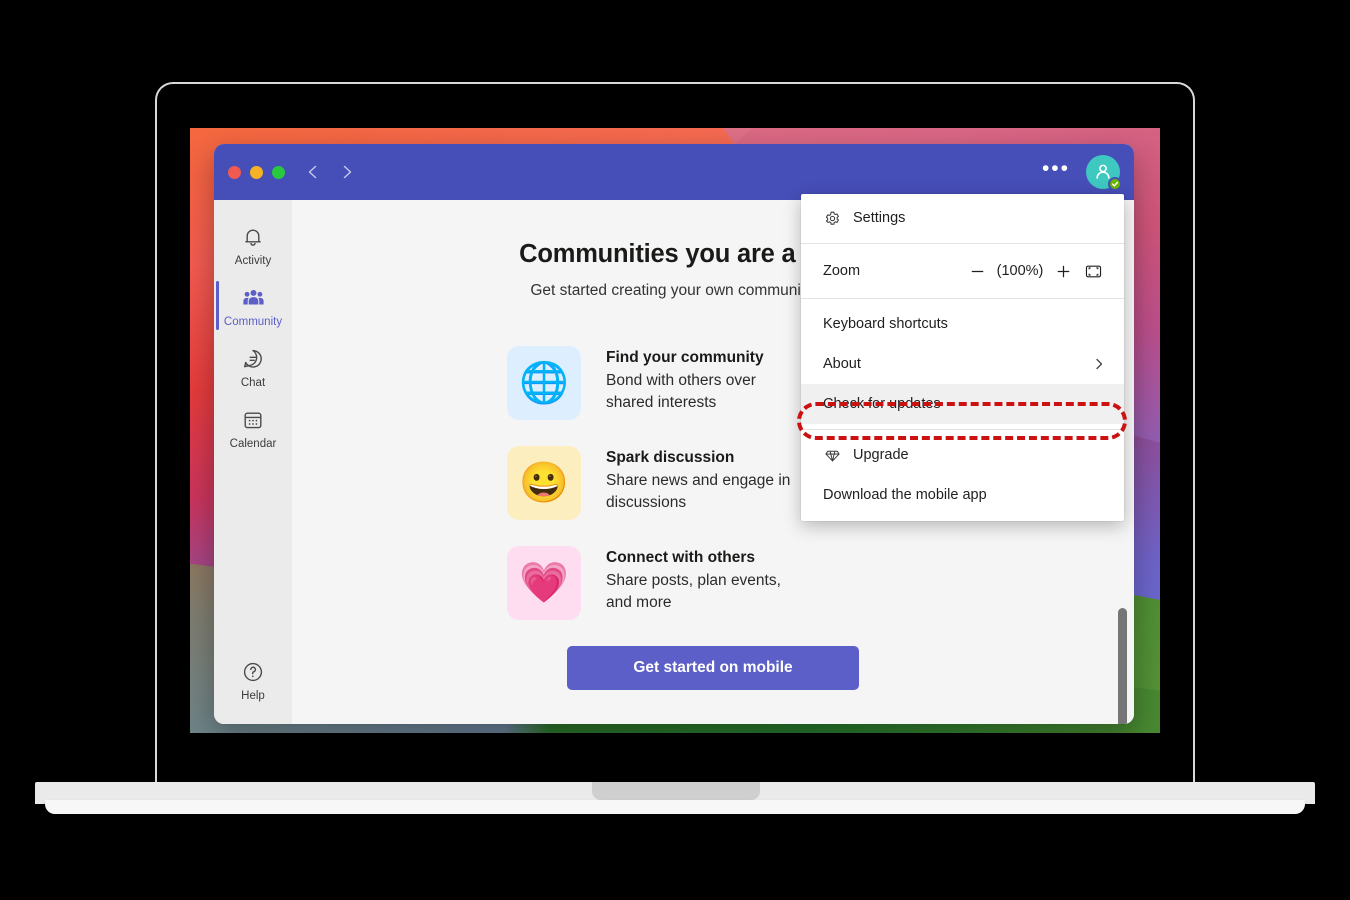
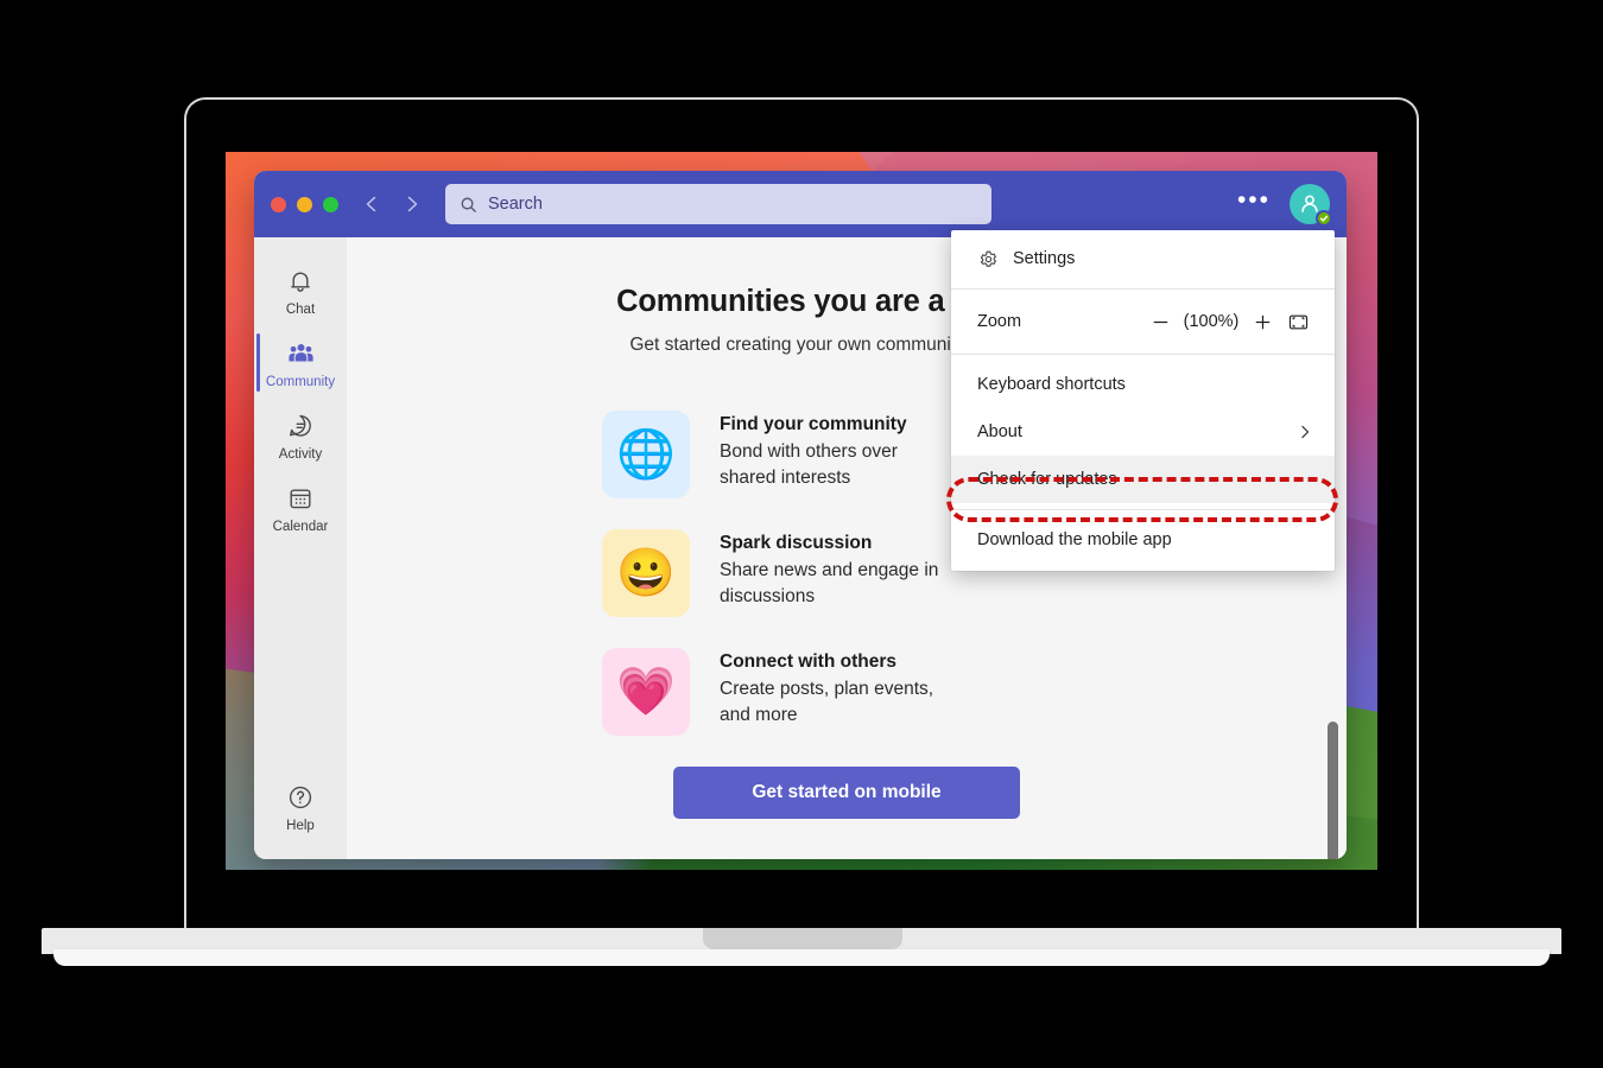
+ Search
  •••
- Activity
+ Chat
  Community
- Chat
+ Activity
  Calendar
  Help
  Communities you are a
  Get started creating your own communi
  🌐
  Find your community
  Bond with others over shared interests
  😀
  Spark discussion
  Share news and engage in discussions
  💗
  Connect with others
- Share posts, plan events, and more
+ Create posts, plan events, and more
  Get started on mobile
  Settings
  Zoom
  (100%)
  Keyboard shortcuts
  About
  Check for updates
- Upgrade
  Download the mobile app
